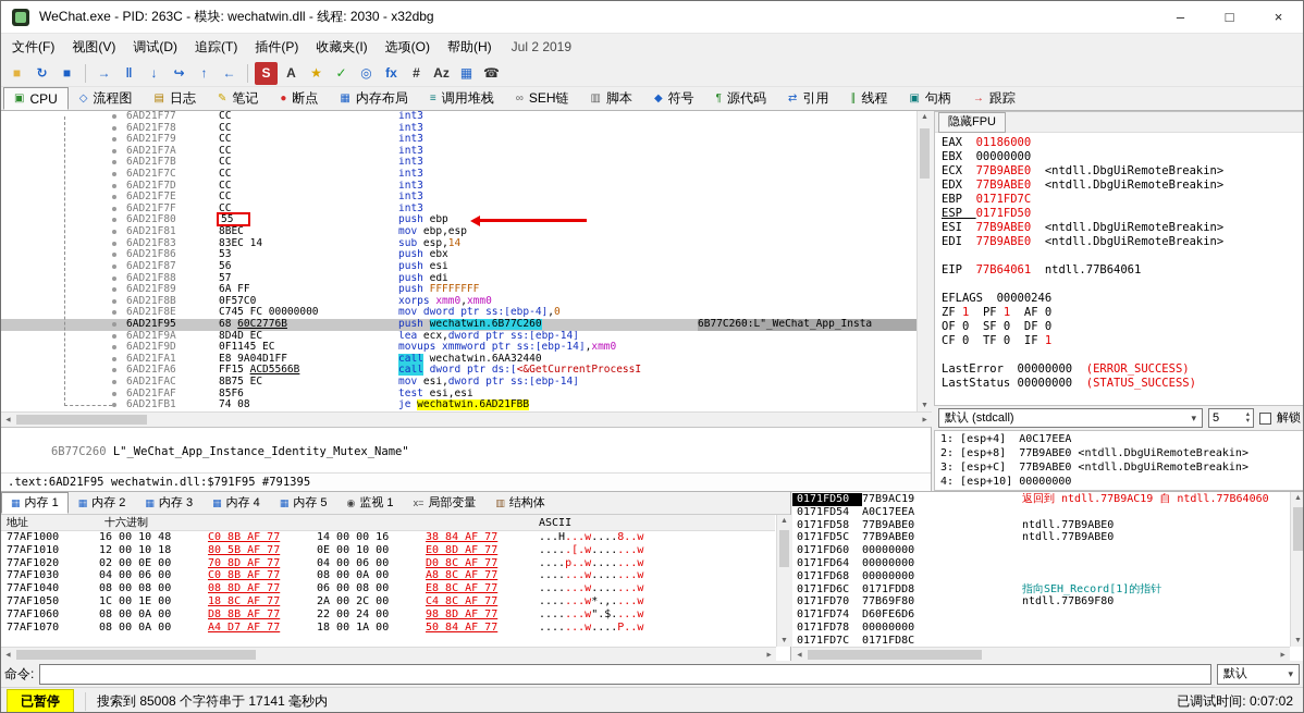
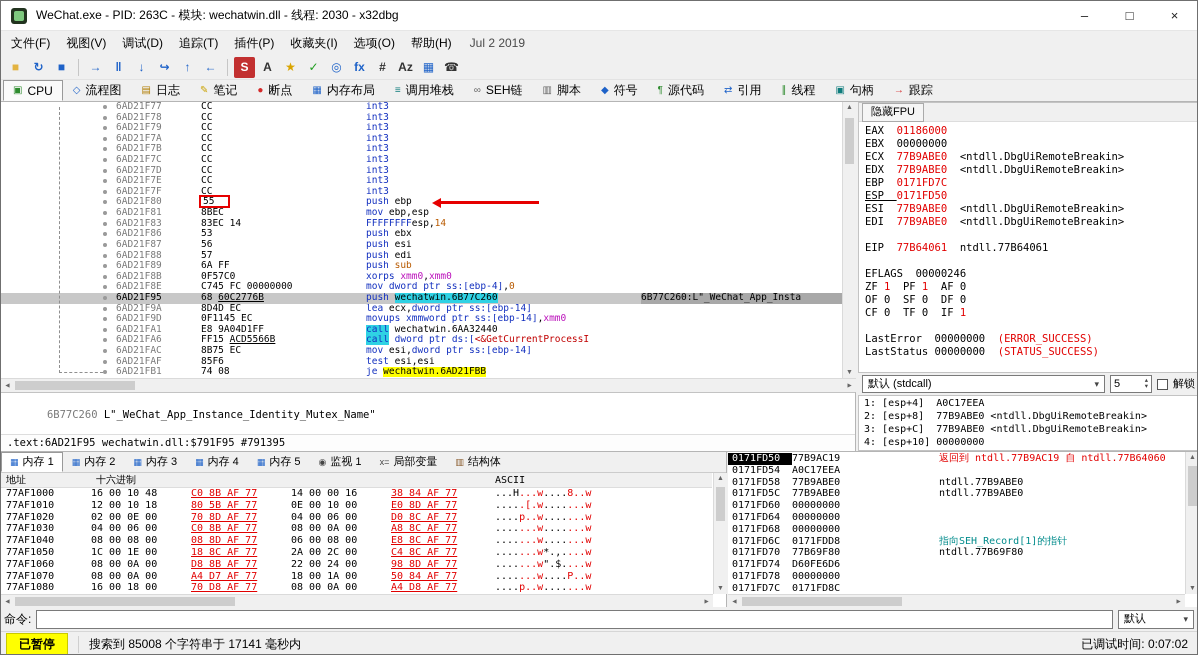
  WeChat.exe - PID: 263C - 模块: wechatwin.dll - 线程: 2030 - x32dbg
  –
  □
  ×
  文件(F)
  视图(V)
  调试(D)
  追踪(T)
  插件(P)
  收藏夹(I)
  选项(O)
  帮助(H)
  Jul 2 2019
  ■
  ↻
  ■
  →
  ‖
  ↓
  ↪
  ↑
  ←
  S
  A
  ★
  ✓
  ◎
  fx
  #
  Az
  ▦
  ☎
  ▣
  CPU
  ◇
  流程图
  ▤
  日志
  ✎
  笔记
  ●
  断点
  ▦
  内存布局
  ≡
  调用堆栈
  ∞
  SEH链
  ▥
  脚本
  ◆
  符号
  ¶
  源代码
  ⇄
  引用
  ∥
  线程
  ▣
  句柄
  →
  跟踪
  6AD21F77
  CC
  int3
  6AD21F78
  CC
  int3
  6AD21F79
  CC
  int3
  6AD21F7A
  CC
  int3
  6AD21F7B
  CC
  int3
  6AD21F7C
  CC
  int3
  6AD21F7D
  CC
  int3
  6AD21F7E
  CC
  int3
  6AD21F7F
  CC
  int3
  6AD21F80
  55
  push ebp
  6AD21F81
  8BEC
  mov ebp,esp
  6AD21F83
  83EC 14
- sub esp,14
+ FFFFFFFFesp,14
  6AD21F86
  53
  push ebx
  6AD21F87
  56
  push esi
  6AD21F88
  57
  push edi
  6AD21F89
  6A FF
- push FFFFFFFF
+ push sub
  6AD21F8B
  0F57C0
  xorps xmm0,xmm0
  6AD21F8E
  C745 FC 00000000
  mov dword ptr ss:[ebp-4],0
  6AD21F95
  68 60C2776B
  push wechatwin.6B77C260
  6B77C260:L"_WeChat_App_Insta
  6AD21F9A
  8D4D EC
  lea ecx,dword ptr ss:[ebp-14]
  6AD21F9D
  0F1145 EC
  movups xmmword ptr ss:[ebp-14],xmm0
  6AD21FA1
  E8 9A04D1FF
  call wechatwin.6AA32440
  6AD21FA6
  FF15 ACD5566B
  call dword ptr ds:[<&GetCurrentProcessI
  6AD21FAC
  8B75 EC
  mov esi,dword ptr ss:[ebp-14]
  6AD21FAF
  85F6
  test esi,esi
  6AD21FB1
  74 08
  je wechatwin.6AD21FBB
  隐藏FPU
  EAX 01186000
  EBX 00000000
  ECX 77B9ABE0 <ntdll.DbgUiRemoteBreakin>
  EDX 77B9ABE0 <ntdll.DbgUiRemoteBreakin>
  EBP 0171FD7C
  ESP 0171FD50
  ESI 77B9ABE0 <ntdll.DbgUiRemoteBreakin>
  EDI 77B9ABE0 <ntdll.DbgUiRemoteBreakin>
  EIP 77B64061 ntdll.77B64061
  EFLAGS 00000246
  ZF 1 PF 1 AF 0
  OF 0 SF 0 DF 0
  CF 0 TF 0 IF 1
  LastError 00000000 (ERROR_SUCCESS)
  LastStatus 00000000 (STATUS_SUCCESS)
  默认 (stdcall)
  ▾
  5
  解锁
  1: [esp+4] A0C17EEA
  2: [esp+8] 77B9ABE0 <ntdll.DbgUiRemoteBreakin>
  3: [esp+C] 77B9ABE0 <ntdll.DbgUiRemoteBreakin>
  4: [esp+10] 00000000
  6B77C260 L"_WeChat_App_Instance_Identity_Mutex_Name"
  .text:6AD21F95 wechatwin.dll:$791F95 #791395
  ▦
  内存 1
  ▦
  内存 2
  ▦
  内存 3
  ▦
  内存 4
  ▦
  内存 5
  ◉
  监视 1
  x=
  局部变量
  ▥
  结构体
  地址
  十六进制
  ASCII
  77AF1000 16 00 10 48 C0 8B AF 77 14 00 00 16 38 84 AF 77 ...H...w....8..w
  77AF1010 12 00 10 18 80 5B AF 77 0E 00 10 00 E0 8D AF 77 .....[.w.......w
  77AF1020 02 00 0E 00 70 8D AF 77 04 00 06 00 D0 8C AF 77 ....p..w.......w
  77AF1030 04 00 06 00 C0 8B AF 77 08 00 0A 00 A8 8C AF 77 .......w.......w
  77AF1040 08 00 08 00 08 8D AF 77 06 00 08 00 E8 8C AF 77 .......w.......w
  77AF1050 1C 00 1E 00 18 8C AF 77 2A 00 2C 00 C4 8C AF 77 .......w*.,....w
  77AF1060 08 00 0A 00 D8 8B AF 77 22 00 24 00 98 8D AF 77 .......w".$....w
  77AF1070 08 00 0A 00 A4 D7 AF 77 18 00 1A 00 50 84 AF 77 .......w....P..w
+ 77AF1080 16 00 18 00 70 D8 AF 77 08 00 0A 00 A4 D8 AF 77 ....p..w.......w
  0171FD50 77B9AC19
  返回到 ntdll.77B9AC19 自 ntdll.77B64060
  0171FD54 A0C17EEA
  0171FD58 77B9ABE0
  ntdll.77B9ABE0
  0171FD5C 77B9ABE0
  ntdll.77B9ABE0
  0171FD60 00000000
  0171FD64 00000000
  0171FD68 00000000
  0171FD6C 0171FDD8
  指向SEH_Record[1]的指针
  0171FD70 77B69F80
  ntdll.77B69F80
  0171FD74 D60FE6D6
  0171FD78 00000000
  0171FD7C 0171FD8C
  命令:
  默认
  ▾
  已暂停
  搜索到 85008 个字符串于 17141 毫秒内
  已调试时间: 0:07:02
